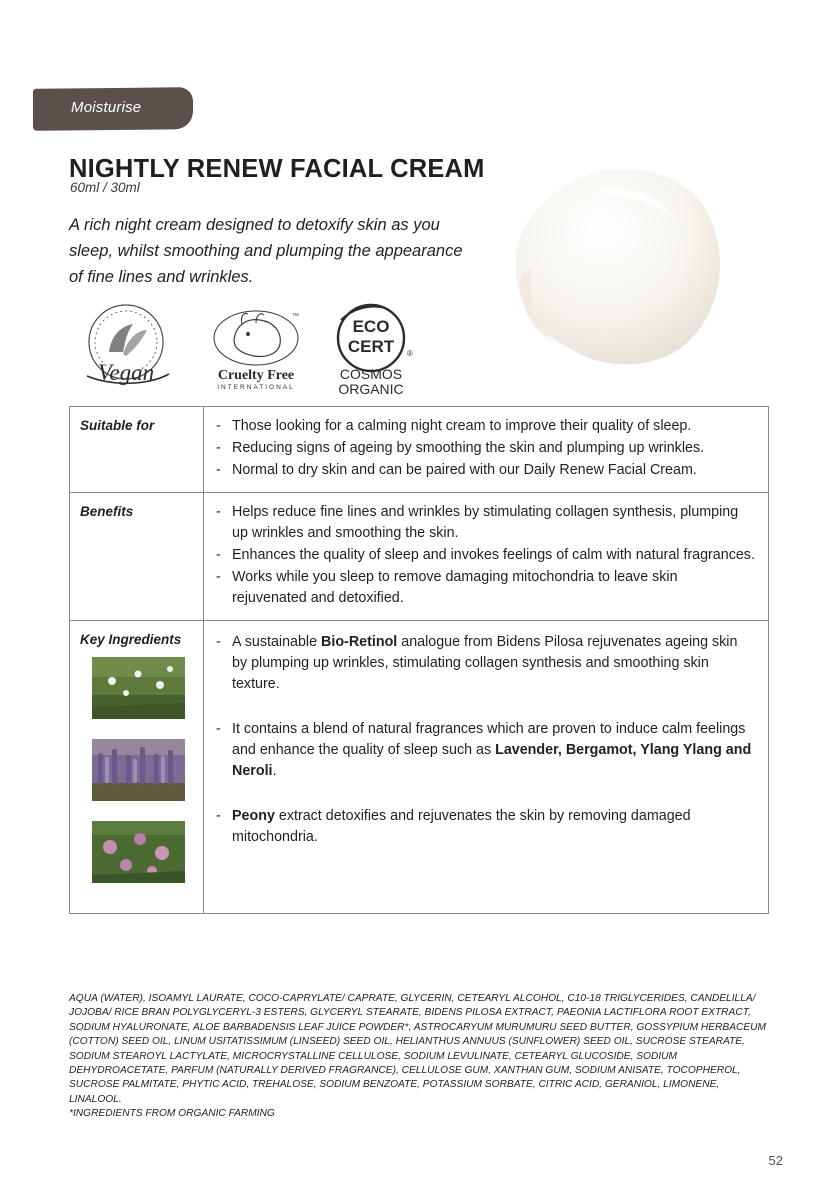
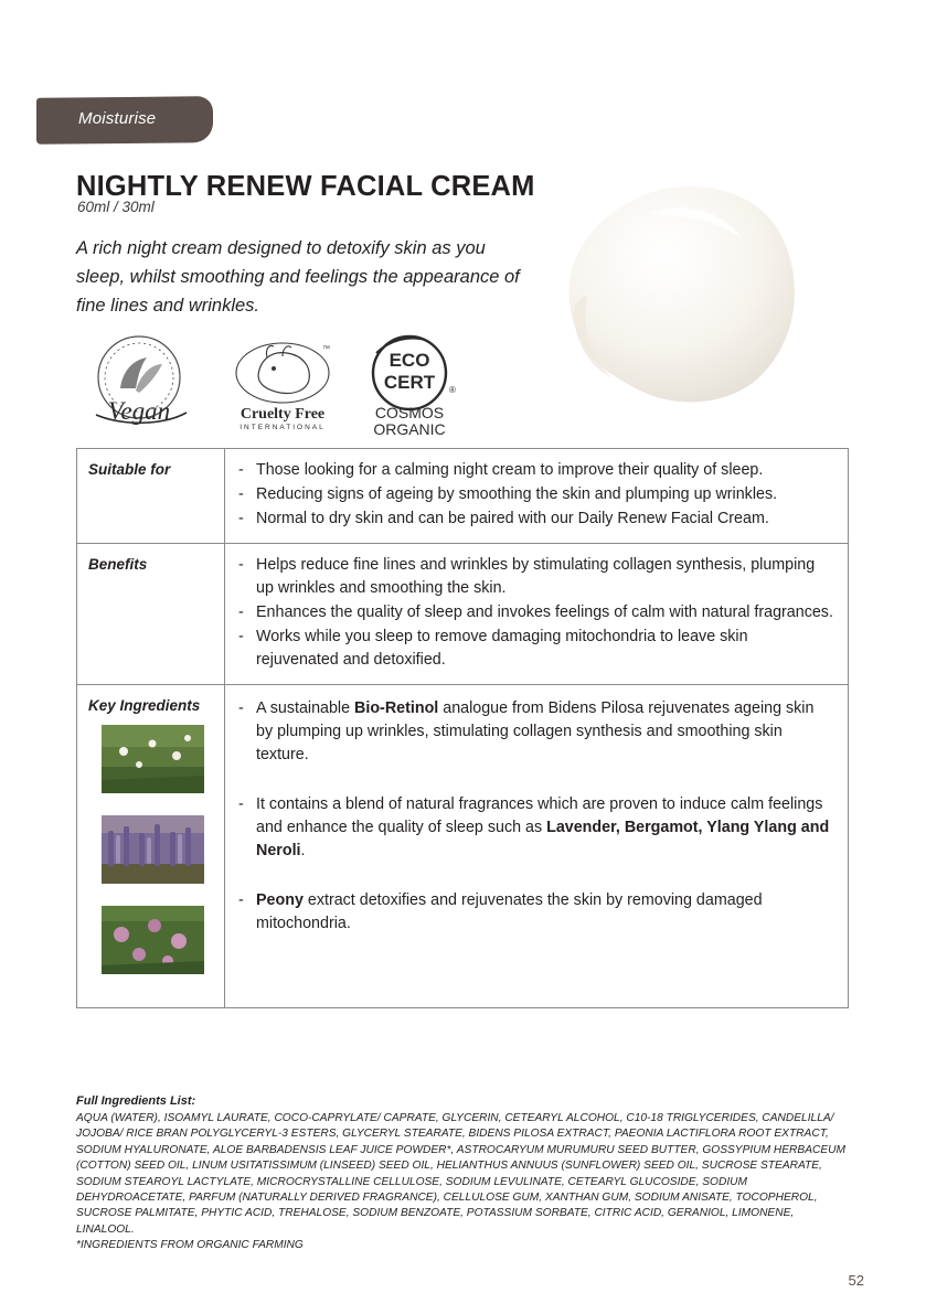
  Moisturise
  NIGHTLY RENEW FACIAL CREAM
  60ml / 30ml
- A rich night cream designed to detoxify skin as you sleep, whilst smoothing and plumping the appearance of fine lines and wrinkles.
+ A rich night cream designed to detoxify skin as you sleep, whilst smoothing and feelings the appearance of fine lines and wrinkles.
  Vegan
  Cruelty Free
  ECO
  CERT
  ®
  COSMOS
  ORGANIC
  Suitable for
  Those looking for a calming night cream to improve their quality of sleep.
  Reducing signs of ageing by smoothing the skin and plumping up wrinkles.
  Normal to dry skin and can be paired with our Daily Renew Facial Cream.
  Benefits
  Helps reduce fine lines and wrinkles by stimulating collagen synthesis, plumping up wrinkles and smoothing the skin.
  Enhances the quality of sleep and invokes feelings of calm with natural fragrances.
  Works while you sleep to remove damaging mitochondria to leave skin rejuvenated and detoxified.
  Key Ingredients
  A sustainable Bio-Retinol analogue from Bidens Pilosa rejuvenates ageing skin by plumping up wrinkles, stimulating collagen synthesis and smoothing skin texture.
  It contains a blend of natural fragrances which are proven to induce calm feelings and enhance the quality of sleep such as Lavender, Bergamot, Ylang Ylang and Neroli.
  Peony extract detoxifies and rejuvenates the skin by removing damaged mitochondria.
+ Full Ingredients List:
  AQUA (WATER), ISOAMYL LAURATE, COCO-CAPRYLATE/ CAPRATE, GLYCERIN, CETEARYL ALCOHOL, C10-18 TRIGLYCERIDES, CANDELILLA/ JOJOBA/ RICE BRAN POLYGLYCERYL-3 ESTERS, GLYCERYL STEARATE, BIDENS PILOSA EXTRACT, PAEONIA LACTIFLORA ROOT EXTRACT, SODIUM HYALURONATE, ALOE BARBADENSIS LEAF JUICE POWDER*, ASTROCARYUM MURUMURU SEED BUTTER, GOSSYPIUM HERBACEUM (COTTON) SEED OIL, LINUM USITATISSIMUM (LINSEED) SEED OIL, HELIANTHUS ANNUUS (SUNFLOWER) SEED OIL, SUCROSE STEARATE, SODIUM STEAROYL LACTYLATE, MICROCRYSTALLINE CELLULOSE, SODIUM LEVULINATE, CETEARYL GLUCOSIDE, SODIUM DEHYDROACETATE, PARFUM (NATURALLY DERIVED FRAGRANCE), CELLULOSE GUM, XANTHAN GUM, SODIUM ANISATE, TOCOPHEROL, SUCROSE PALMITATE, PHYTIC ACID, TREHALOSE, SODIUM BENZOATE, POTASSIUM SORBATE, CITRIC ACID, GERANIOL, LIMONENE, LINALOOL.
  *INGREDIENTS FROM ORGANIC FARMING
  52
